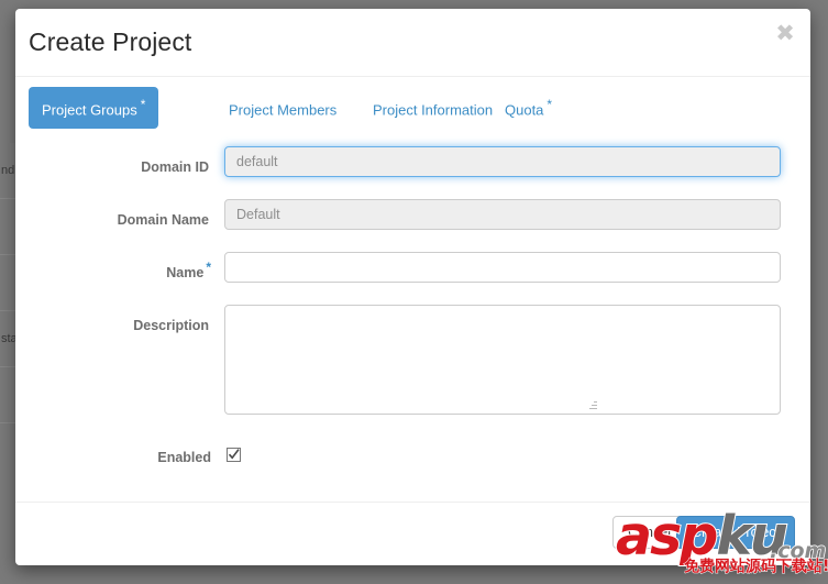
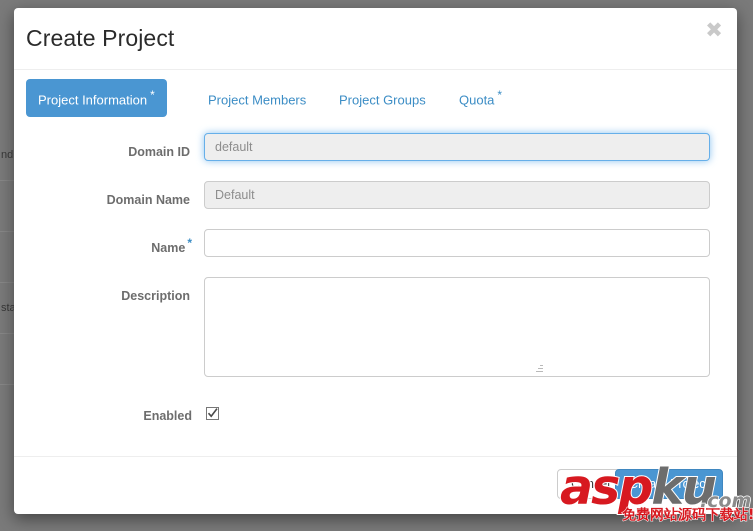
  nd
  sta
  Create Project
  ✖
- Project Groups *
+ Project Information *
  Project Members
- Project Information
+ Project Groups
  Quota *
  Domain ID
  default
  Domain Name
  Default
  Name *
  Description
  Enabled
  Cancel
  Create Project
  aspku
  .com
  免费网站源码下载站!
